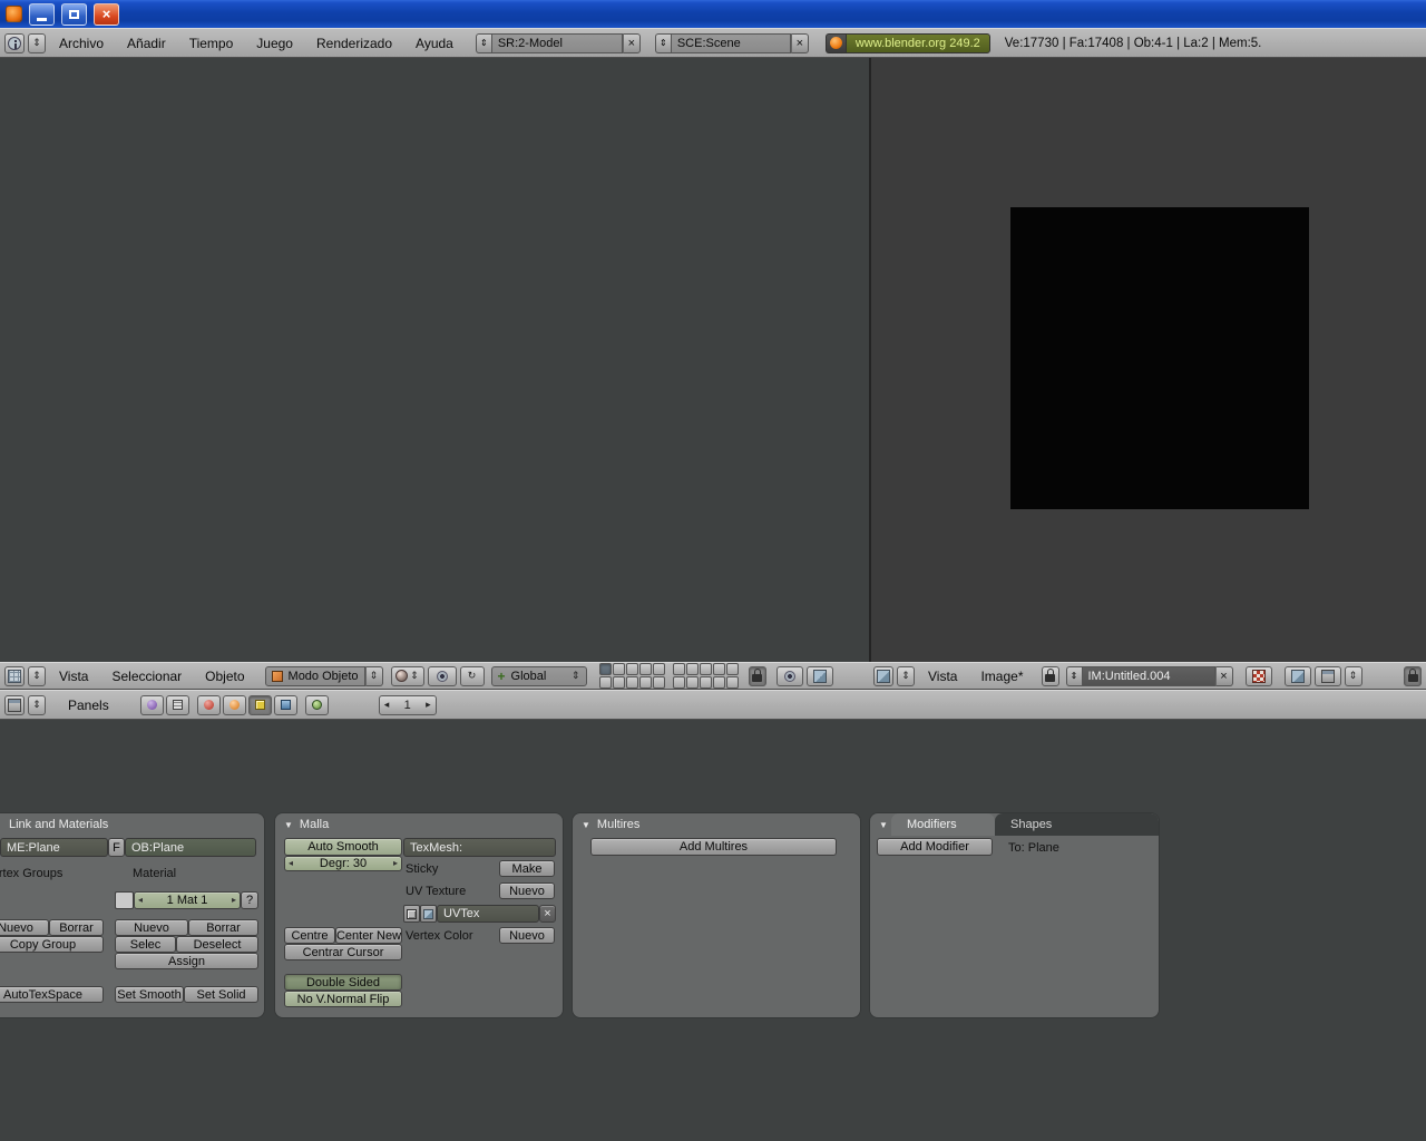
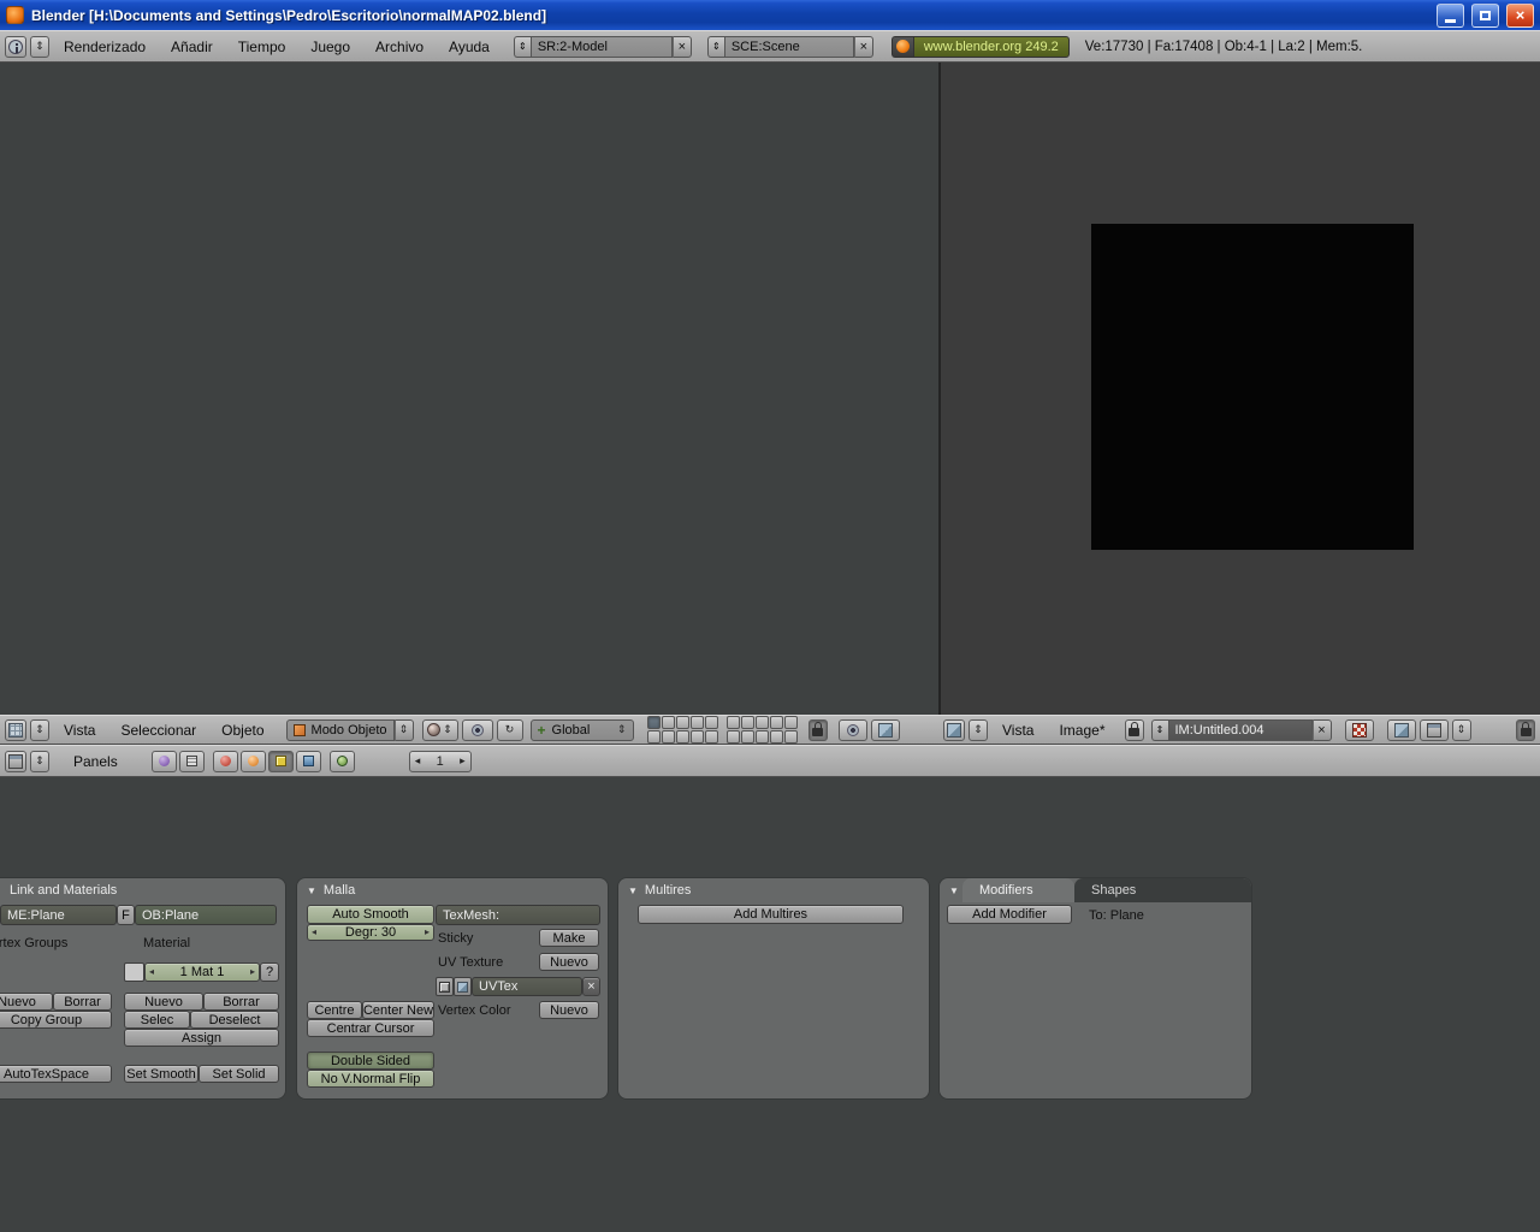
+ Blender [H:\Documents and Settings\Pedro\Escritorio\normalMAP02.blend]
  ×
  ⇕
- Archivo
+ Renderizado
  Añadir
  Tiempo
  Juego
- Renderizado
+ Archivo
  Ayuda
  ⇕
  SR:2-Model
  ×
  ⇕
  SCE:Scene
  ×
  www.blender.org 249.2
  Ve:17730 | Fa:17408 | Ob:4-1 | La:2 | Mem:5.
  ⇕
  Vista
  Seleccionar
  Objeto
  Modo Objeto
  ⇕
  ⇕
  ↻
  +
  Global
  ⇕
  ⇕
  Vista
  Image*
  ⇕
  IM:Untitled.004
  ×
  ⇕
  ⇕
  Panels
  ◂
  1
  ▸
  Link and Materials
  ME:Plane
  F
  OB:Plane
  rtex Groups
  Material
  ◂
  1 Mat 1
  ▸
  ?
  Nuevo
  Borrar
  Nuevo
  Borrar
  Copy Group
  Selec
  Deselect
  Assign
  AutoTexSpace
  Set Smooth
  Set Solid
  ▼
  Malla
  Auto Smooth
  ◂
  Degr: 30
  ▸
  TexMesh:
  Sticky
  Make
  UV Texture
  Nuevo
  UVTex
  ×
  Vertex Color
  Nuevo
  Centre
  Center New
  Centrar Cursor
  Double Sided
  No V.Normal Flip
  ▼
  Multires
  Add Multires
  ▼
  Modifiers
  Shapes
  Add Modifier
  To: Plane
